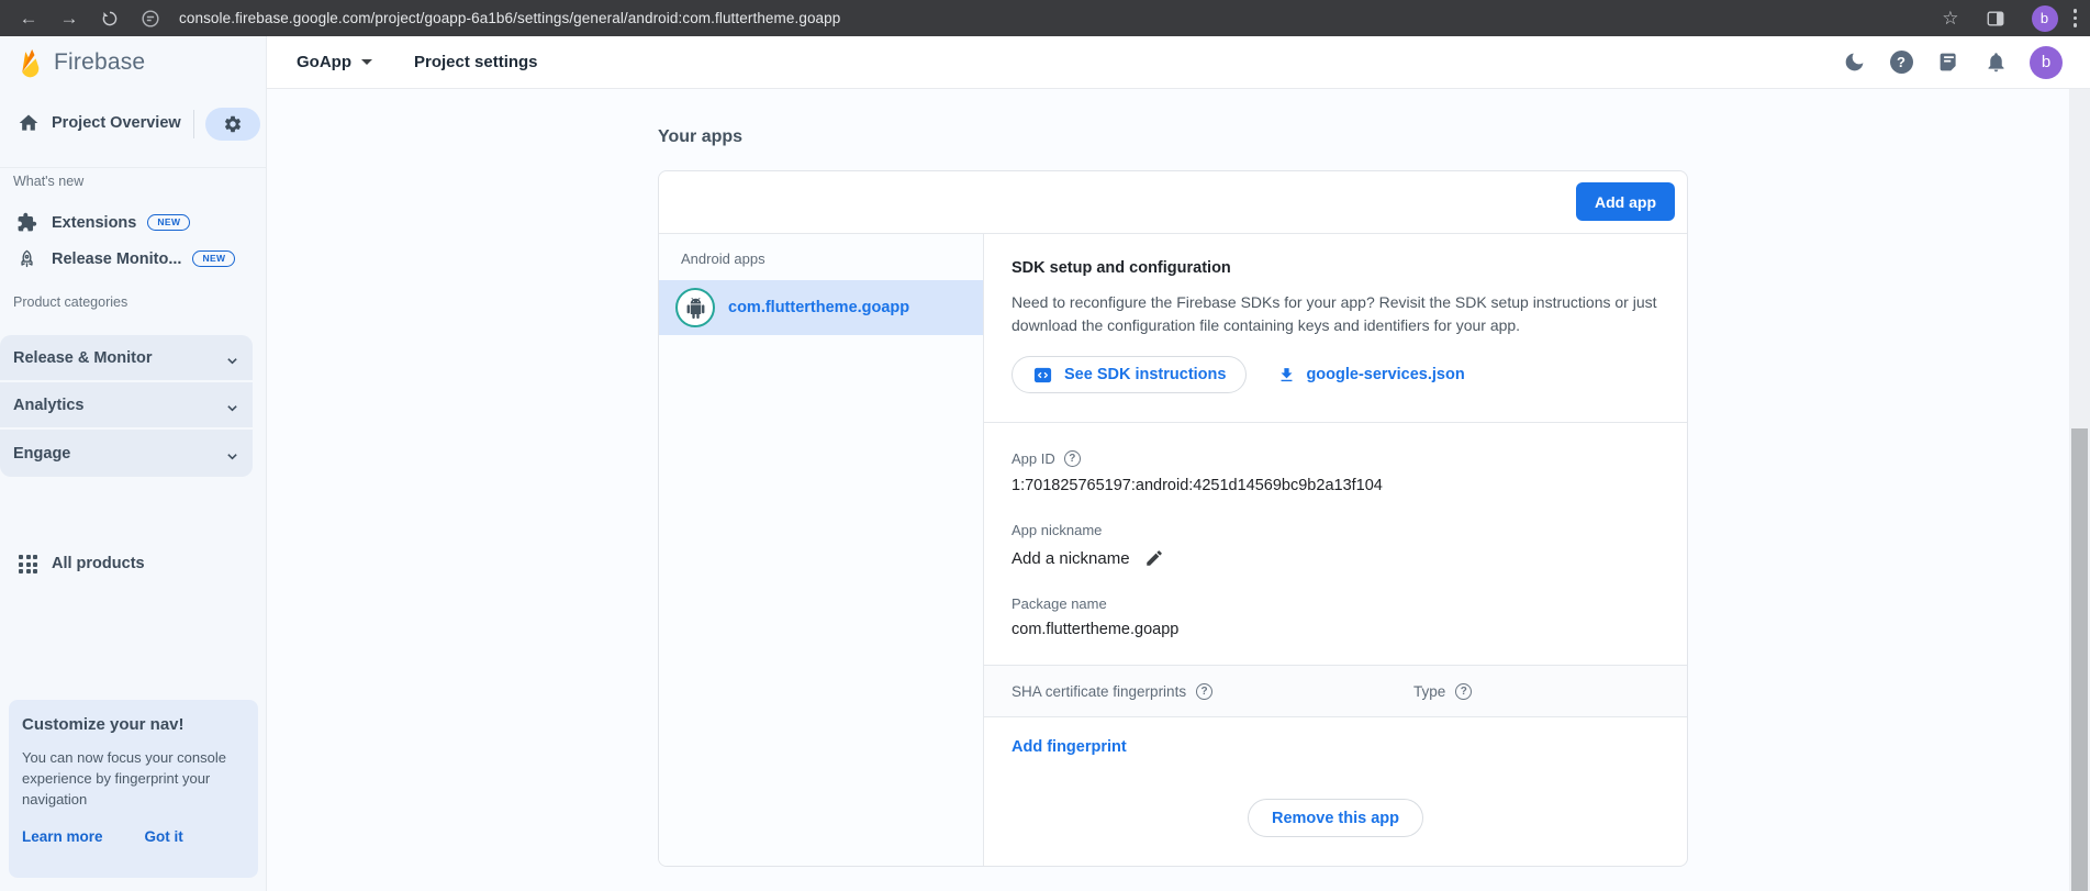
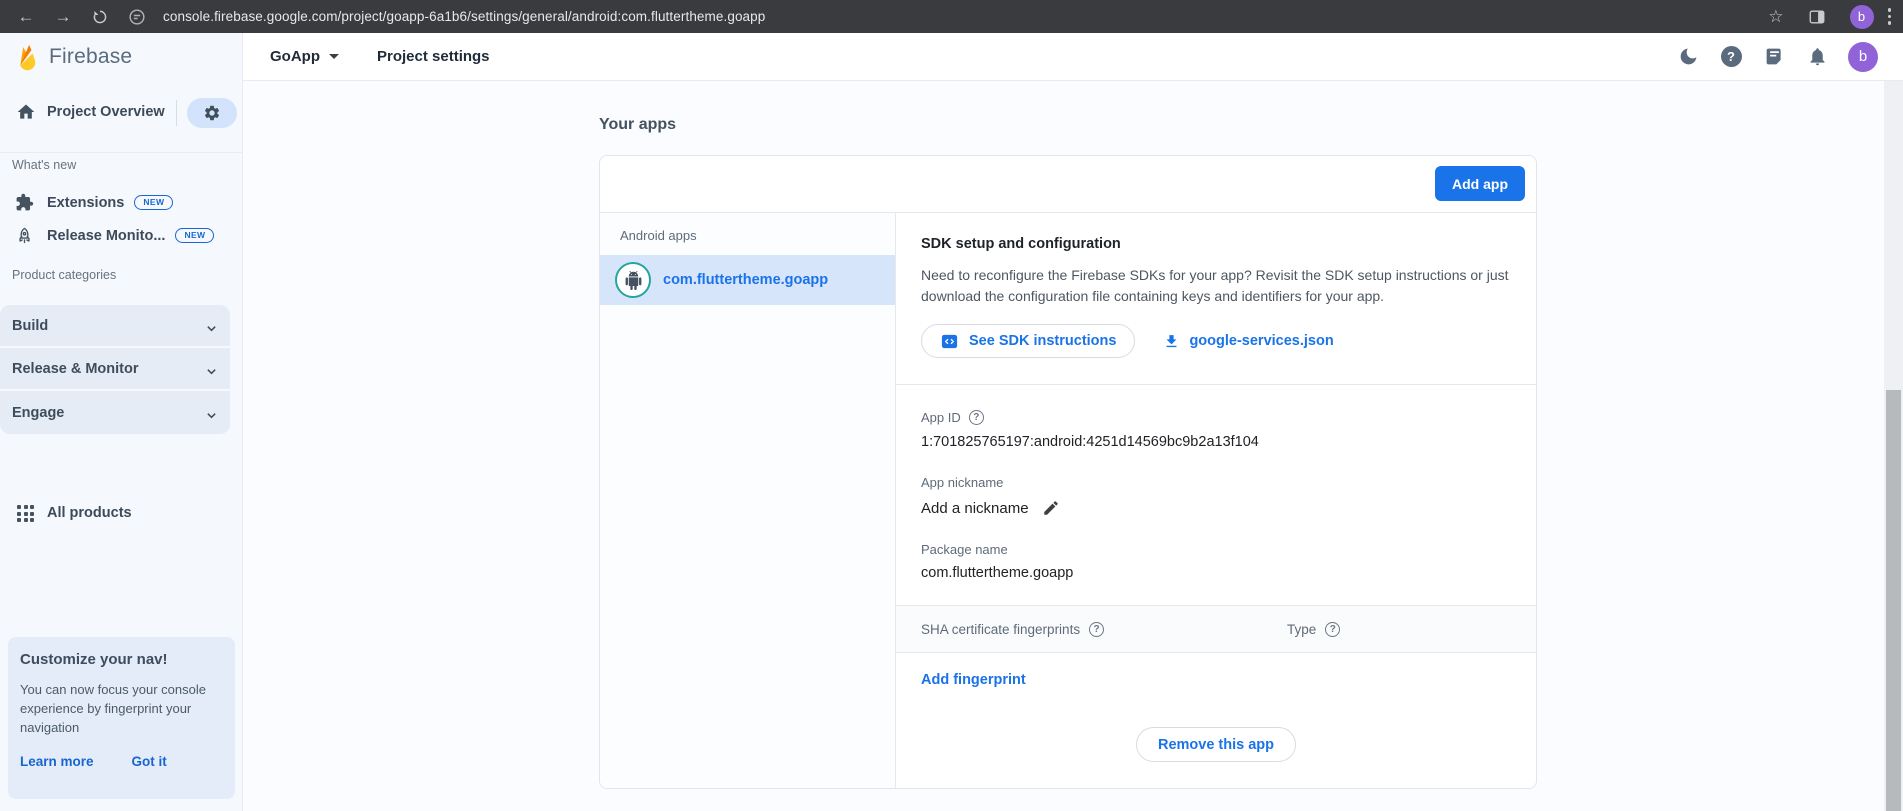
  ←
  →
  console.firebase.google.com/project/goapp-6a1b6/settings/general/android:com.fluttertheme.goapp
  ☆
  b
  Firebase
  GoApp
  Project settings
  ?
  b
  Project Overview
  What's new
  Extensions NEW
  Release Monito... NEW
  Product categories
+ Build
  Release & Monitor
- Analytics
  Engage
  All products
  Customize your nav!
  You can now focus your console experience by fingerprint your navigation
  Learn more
  Got it
  Your apps
  Add app
  Android apps
  com.fluttertheme.goapp
  SDK setup and configuration
  Need to reconfigure the Firebase SDKs for your app? Revisit the SDK setup instructions or just download the configuration file containing keys and identifiers for your app.
  See SDK instructions
  google-services.json
  App ID
  ?
  1:701825765197:android:4251d14569bc9b2a13f104
  App nickname
  Add a nickname
  Package name
  com.fluttertheme.goapp
  SHA certificate fingerprints
  ?
  Type
  ?
  Add fingerprint
  Remove this app
